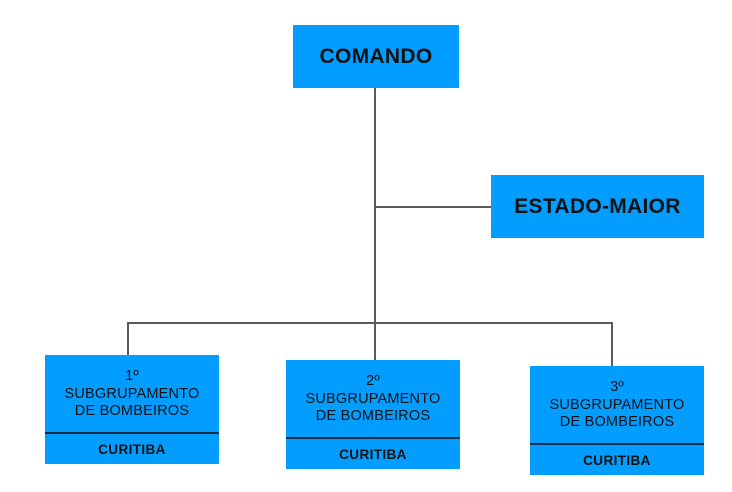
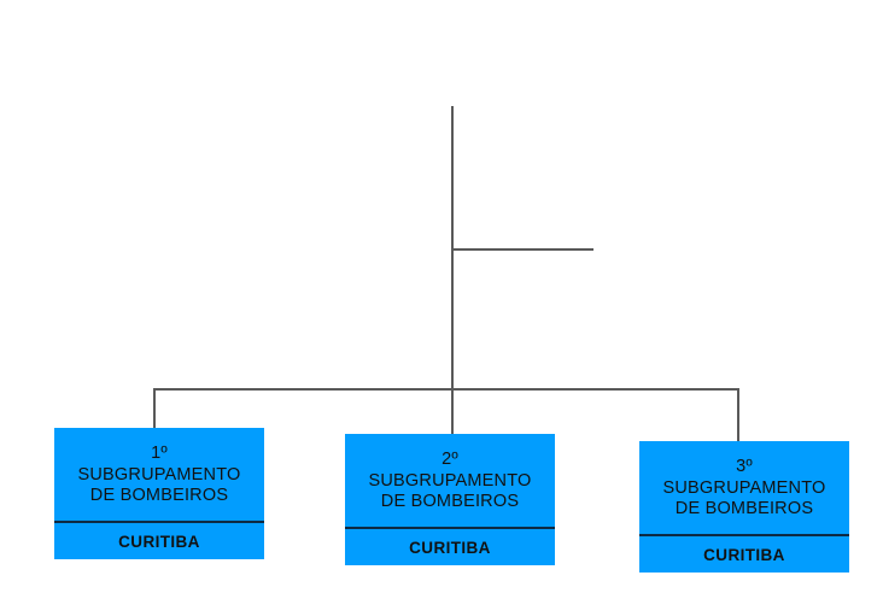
- COMANDO
- ESTADO-MAIOR
  1º
  SUBGRUPAMENTO
  DE BOMBEIROS
  CURITIBA
  2º
  SUBGRUPAMENTO
  DE BOMBEIROS
  CURITIBA
  3º
  SUBGRUPAMENTO
  DE BOMBEIROS
  CURITIBA
